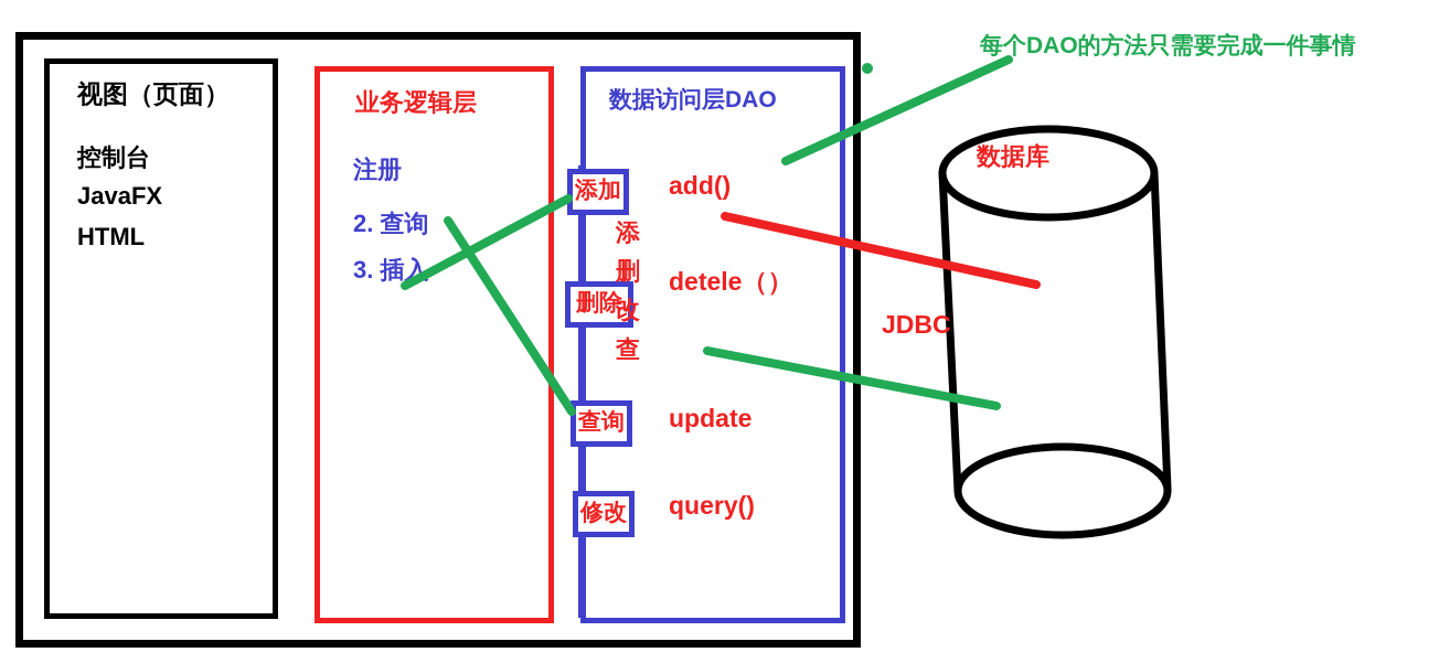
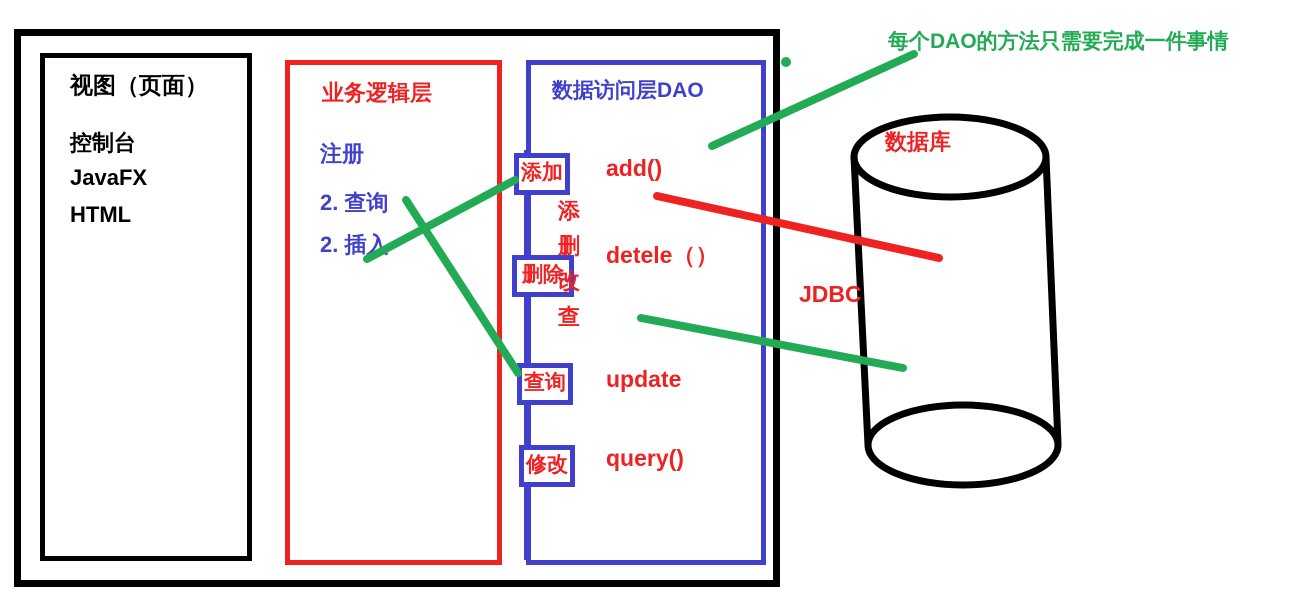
  视图（页面）
  控制台
  JavaFX
  HTML
  业务逻辑层
  注册
  2. 查询
- 3. 插入
+ 2. 插入
  数据访问层DAO
  添加
  删除
  查询
  修改
  添
  删
  改
  查
  add()
  detele（）
  update
  query()
  数据库
  每个DAO的方法只需要完成一件事情
  JDBC
